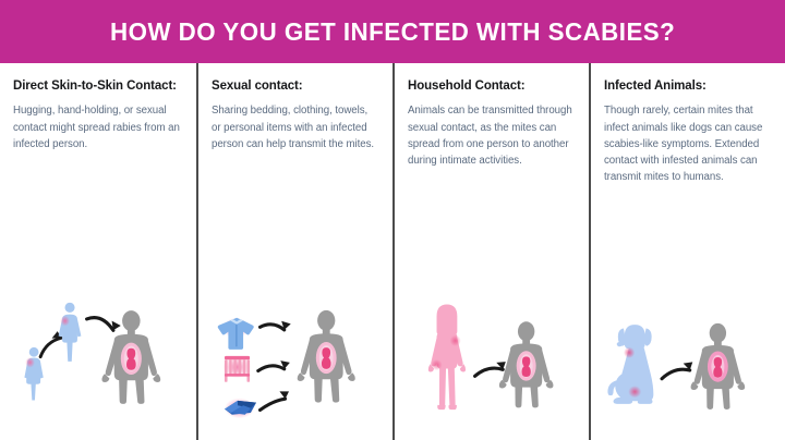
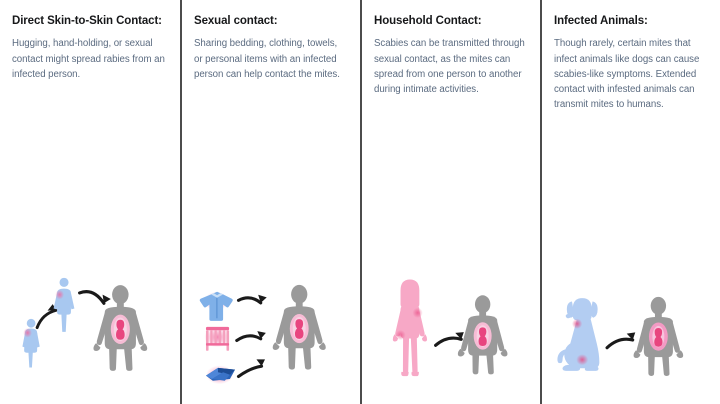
- HOW DO YOU GET INFECTED WITH SCABIES?
  Direct Skin-to-Skin Contact:
  Hugging, hand-holding, or sexual contact might spread rabies from an infected person.
  Sexual contact:
- Sharing bedding, clothing, towels, or personal items with an infected person can help transmit the mites.
+ Sharing bedding, clothing, towels, or personal items with an infected person can help contact the mites.
  Household Contact:
- Animals can be transmitted through sexual contact, as the mites can spread from one person to another during intimate activities.
+ Scabies can be transmitted through sexual contact, as the mites can spread from one person to another during intimate activities.
  Infected Animals:
  Though rarely, certain mites that infect animals like dogs can cause scabies-like symptoms. Extended contact with infested animals can transmit mites to humans.
